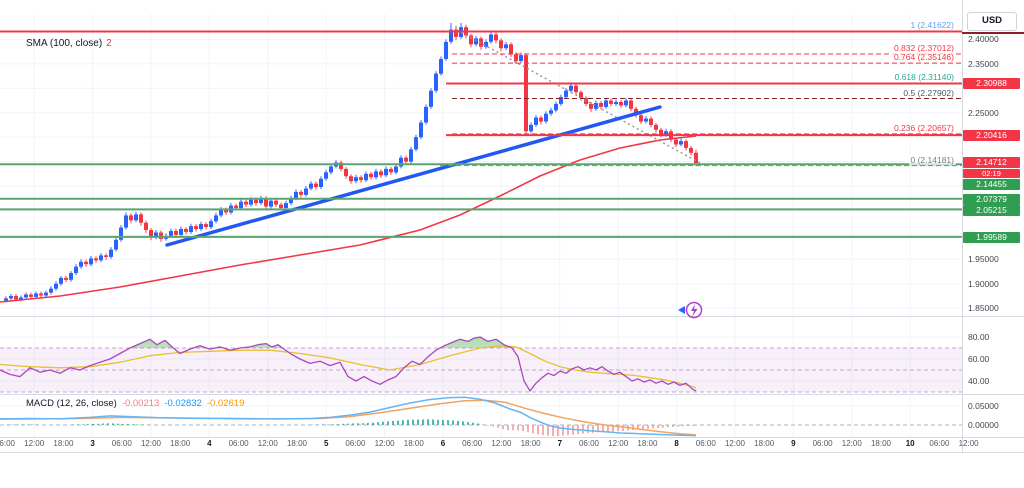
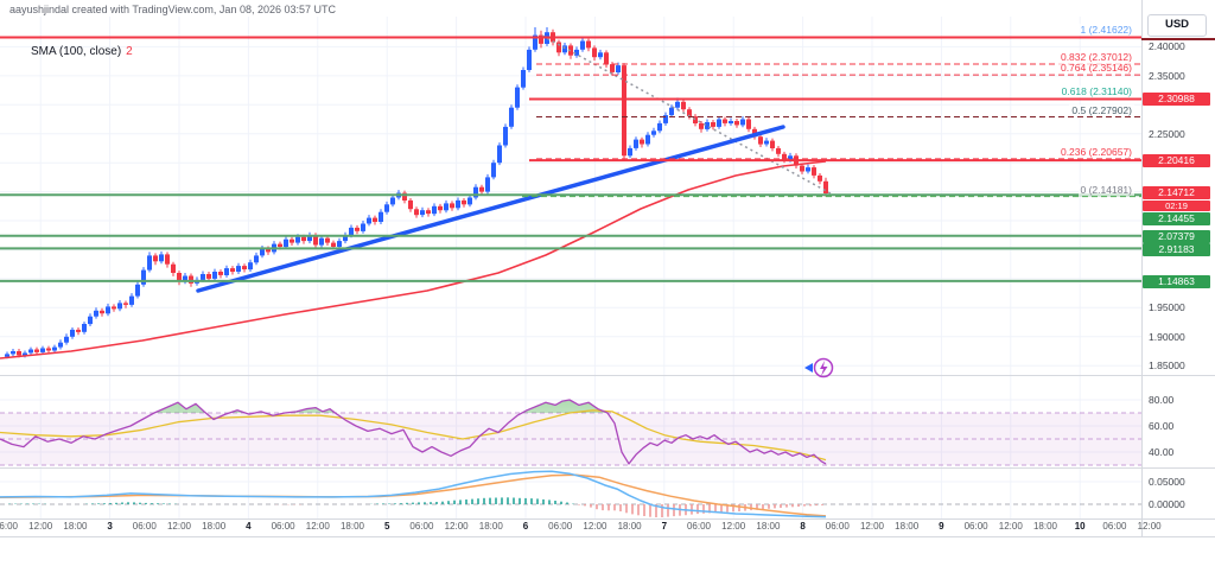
+ aayushjindal created with TradingView.com, Jan 08, 2026 03:57 UTC
  SMA (100, close) 2
- MACD (12, 26, close) -0.00213 -0.02832 -0.02619
  USD
  1 (2.41622)
  0.832 (2.37012)
  0.764 (2.35146)
  0.618 (2.31140)
  0.5 (2.27902)
  0.236 (2.20657)
  0 (2.14181)
  2.40000
  2.35000
  2.25000
  1.95000
  1.90000
  1.85000
  80.00
  60.00
  40.00
  0.05000
  0.00000
  2.30988
  2.20416
  2.14712
  02:19
  2.14455
  2.07379
- 2.05215
+ 2.91183
- 1.99589
+ 1.14863
  6:00
  12:00
  18:00
  3
  06:00
  12:00
  18:00
  4
  06:00
  12:00
  18:00
  5
  06:00
  12:00
  18:00
  6
  06:00
  12:00
  18:00
  7
  06:00
  12:00
  18:00
  8
  06:00
  12:00
  18:00
  9
  06:00
  12:00
  18:00
  10
  06:00
  12:00
